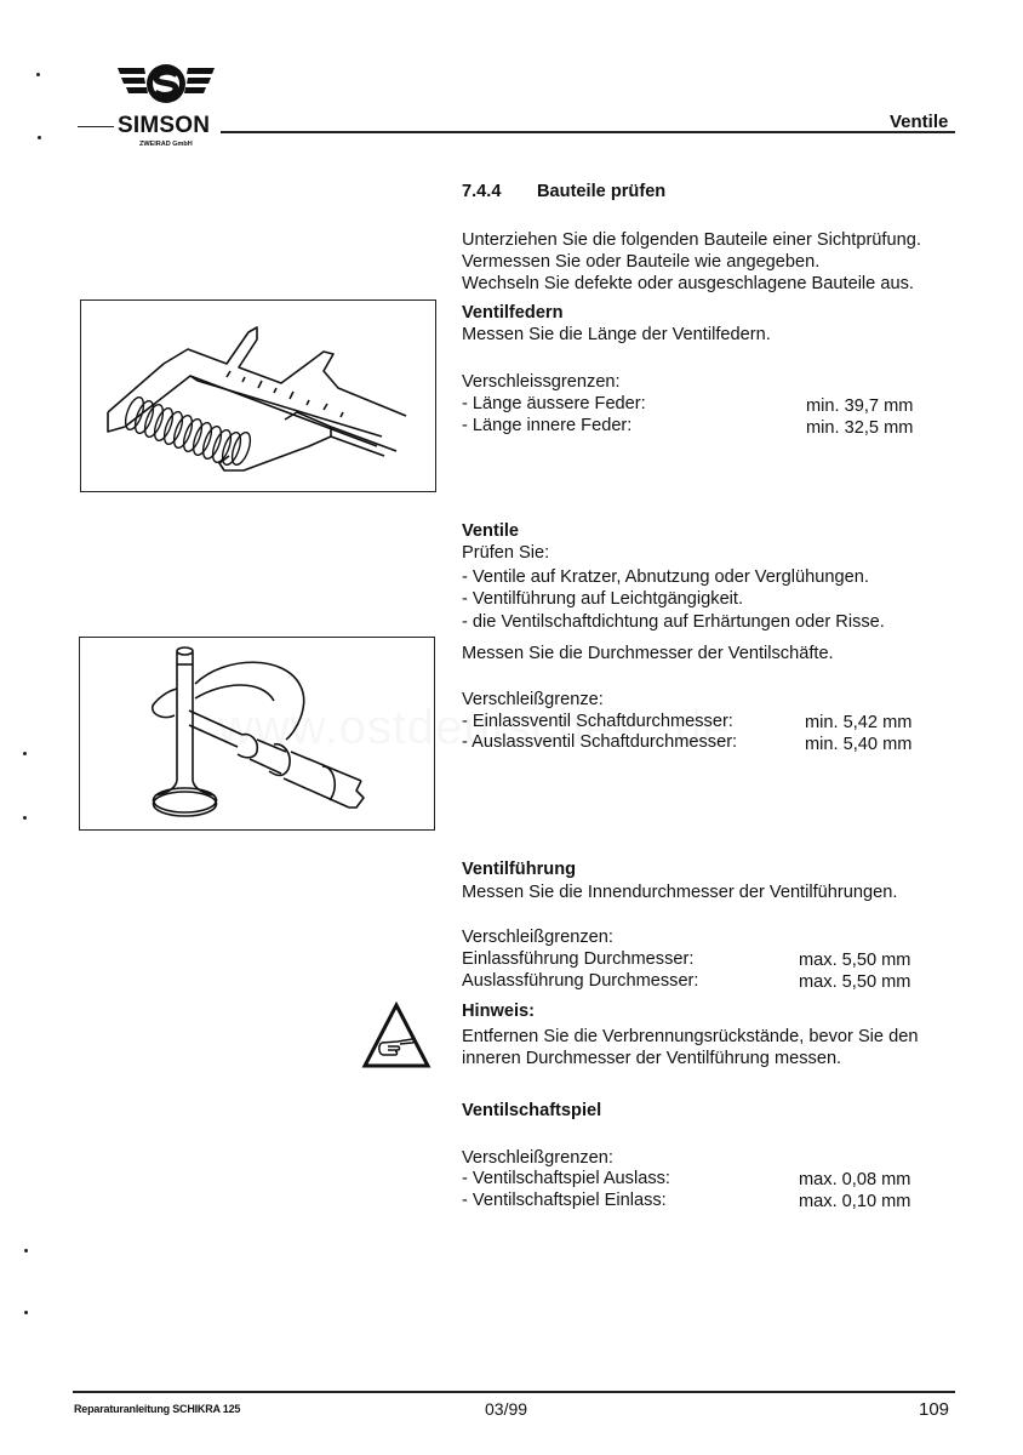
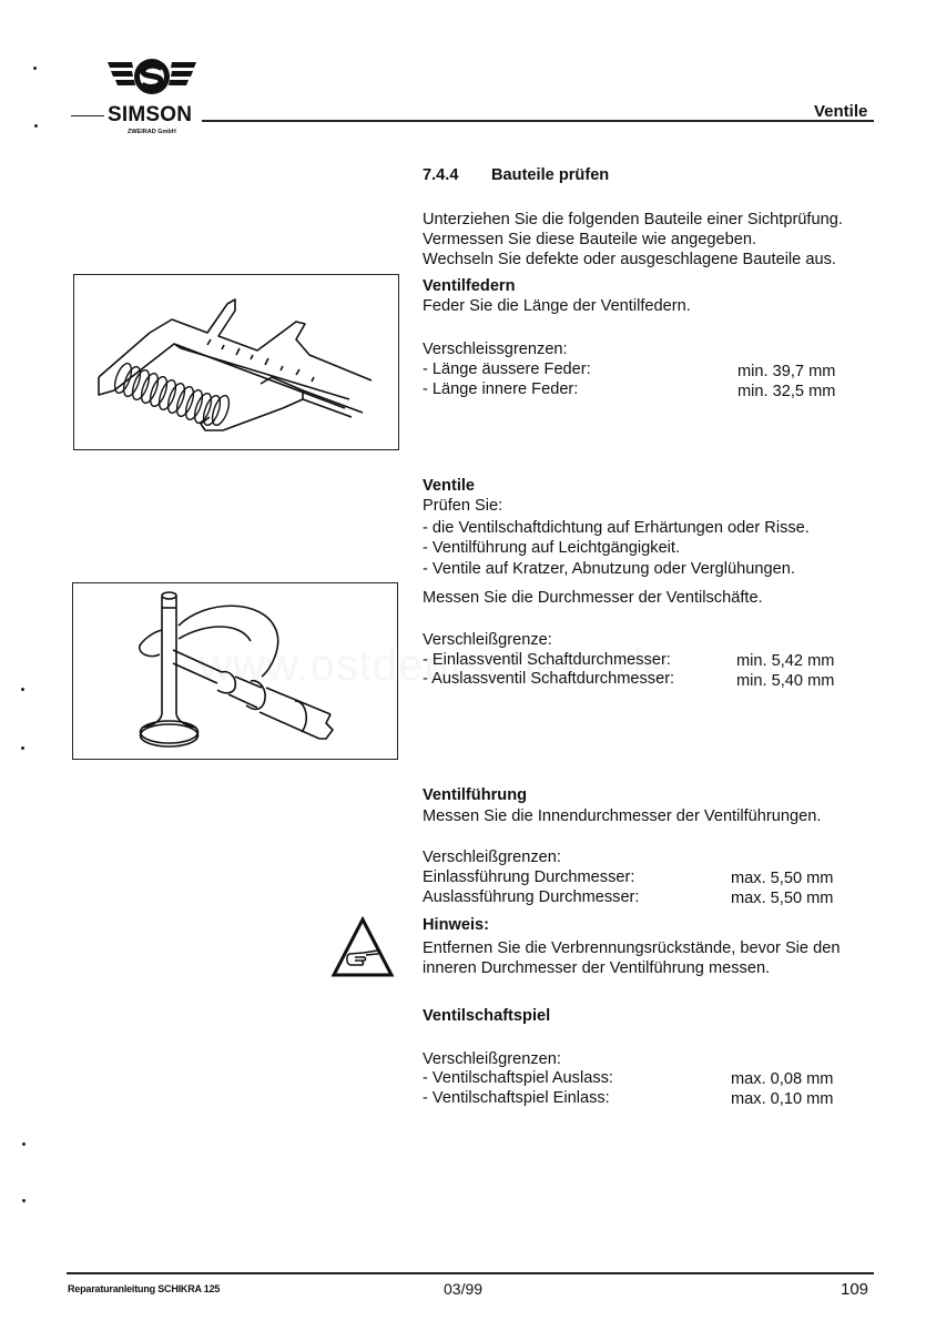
  SIMSON
  Ventile
  7.4.4
  Bauteile prüfen
  Unterziehen Sie die folgenden Bauteile einer Sichtprüfung.
- Vermessen Sie oder Bauteile wie angegeben.
+ Vermessen Sie diese Bauteile wie angegeben.
  Wechseln Sie defekte oder ausgeschlagene Bauteile aus.
  Ventilfedern
- Messen Sie die Länge der Ventilfedern.
+ Feder Sie die Länge der Ventilfedern.
  Verschleissgrenzen:
  - Länge äussere Feder:
  min. 39,7 mm
  - Länge innere Feder:
  min. 32,5 mm
  Ventile
  Prüfen Sie:
- - Ventile auf Kratzer, Abnutzung oder Verglühungen.
+ - die Ventilschaftdichtung auf Erhärtungen oder Risse.
  - Ventilführung auf Leichtgängigkeit.
- - die Ventilschaftdichtung auf Erhärtungen oder Risse.
+ - Ventile auf Kratzer, Abnutzung oder Verglühungen.
  Messen Sie die Durchmesser der Ventilschäfte.
  Verschleißgrenze:
  - Einlassventil Schaftdurchmesser:
  min. 5,42 mm
  - Auslassventil Schaftdurchmesser:
  min. 5,40 mm
  www.ostdeutsche-...de
  Ventilführung
  Messen Sie die Innendurchmesser der Ventilführungen.
  Verschleißgrenzen:
  Einlassführung Durchmesser:
  max. 5,50 mm
  Auslassführung Durchmesser:
  max. 5,50 mm
  Hinweis:
  Entfernen Sie die Verbrennungsrückstände, bevor Sie den
  inneren Durchmesser der Ventilführung messen.
  Ventilschaftspiel
  Verschleißgrenzen:
  - Ventilschaftspiel Auslass:
  max. 0,08 mm
  - Ventilschaftspiel Einlass:
  max. 0,10 mm
  Reparaturanleitung SCHIKRA 125
  03/99
  109
